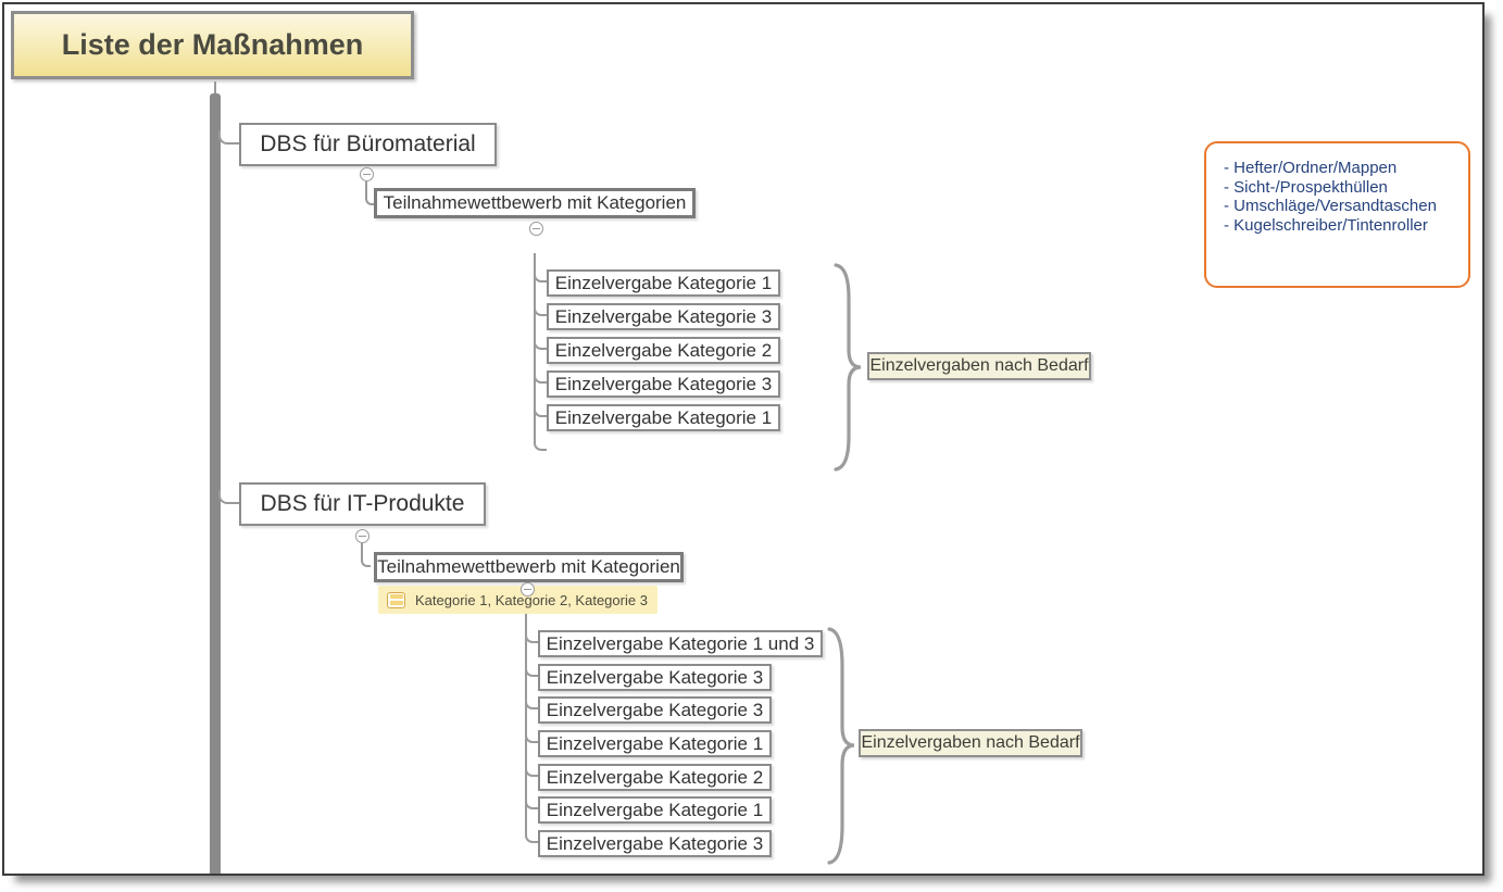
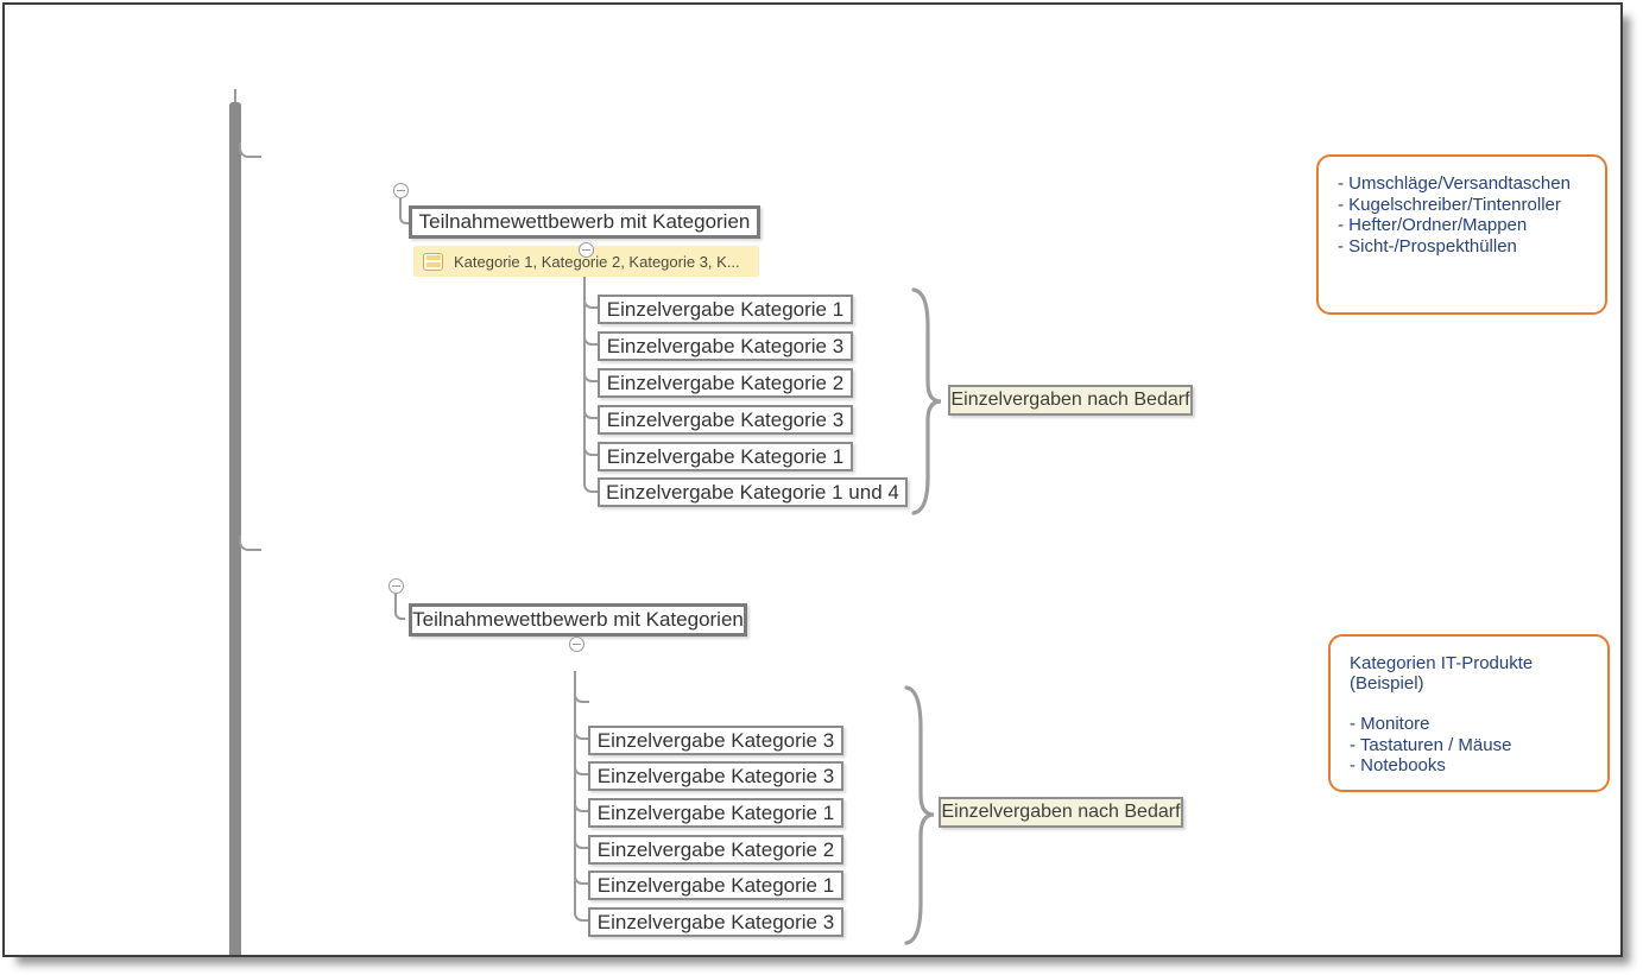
- Liste der Maßnahmen
- DBS für Büromaterial
  Teilnahmewettbewerb mit Kategorien
+ Kategorie 1, Kategorie 2, Kategorie 3, K...
  Einzelvergabe Kategorie 1
  Einzelvergabe Kategorie 3
  Einzelvergabe Kategorie 2
  Einzelvergabe Kategorie 3
  Einzelvergabe Kategorie 1
+ Einzelvergabe Kategorie 1 und 4
  Einzelvergaben nach Bedarf
- DBS für IT-Produkte
  Teilnahmewettbewerb mit Kategorien
- Kategorie 1, Kategorie 2, Kategorie 3
- Einzelvergabe Kategorie 1 und 3
  Einzelvergabe Kategorie 3
  Einzelvergabe Kategorie 3
  Einzelvergabe Kategorie 1
  Einzelvergabe Kategorie 2
  Einzelvergabe Kategorie 1
  Einzelvergabe Kategorie 3
  Einzelvergaben nach Bedarf
- - Hefter/Ordner/Mappen
+ - Umschläge/Versandtaschen
- - Sicht-/Prospekthüllen
+ - Kugelschreiber/Tintenroller
- - Umschläge/Versandtaschen
+ - Hefter/Ordner/Mappen
- - Kugelschreiber/Tintenroller
+ - Sicht-/Prospekthüllen
+ Kategorien IT-Produkte (Beispiel)
+ - Monitore
+ - Tastaturen / Mäuse
+ - Notebooks
